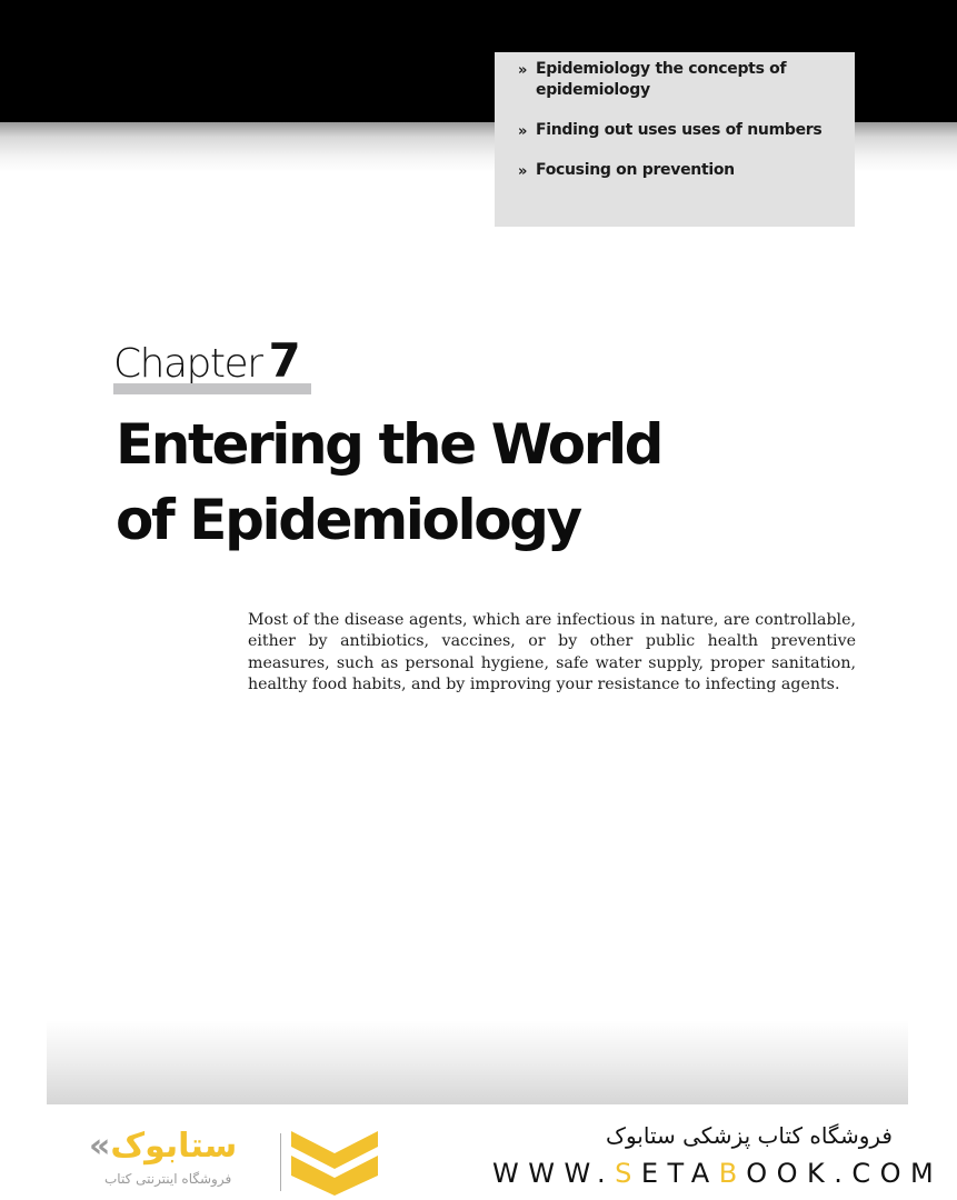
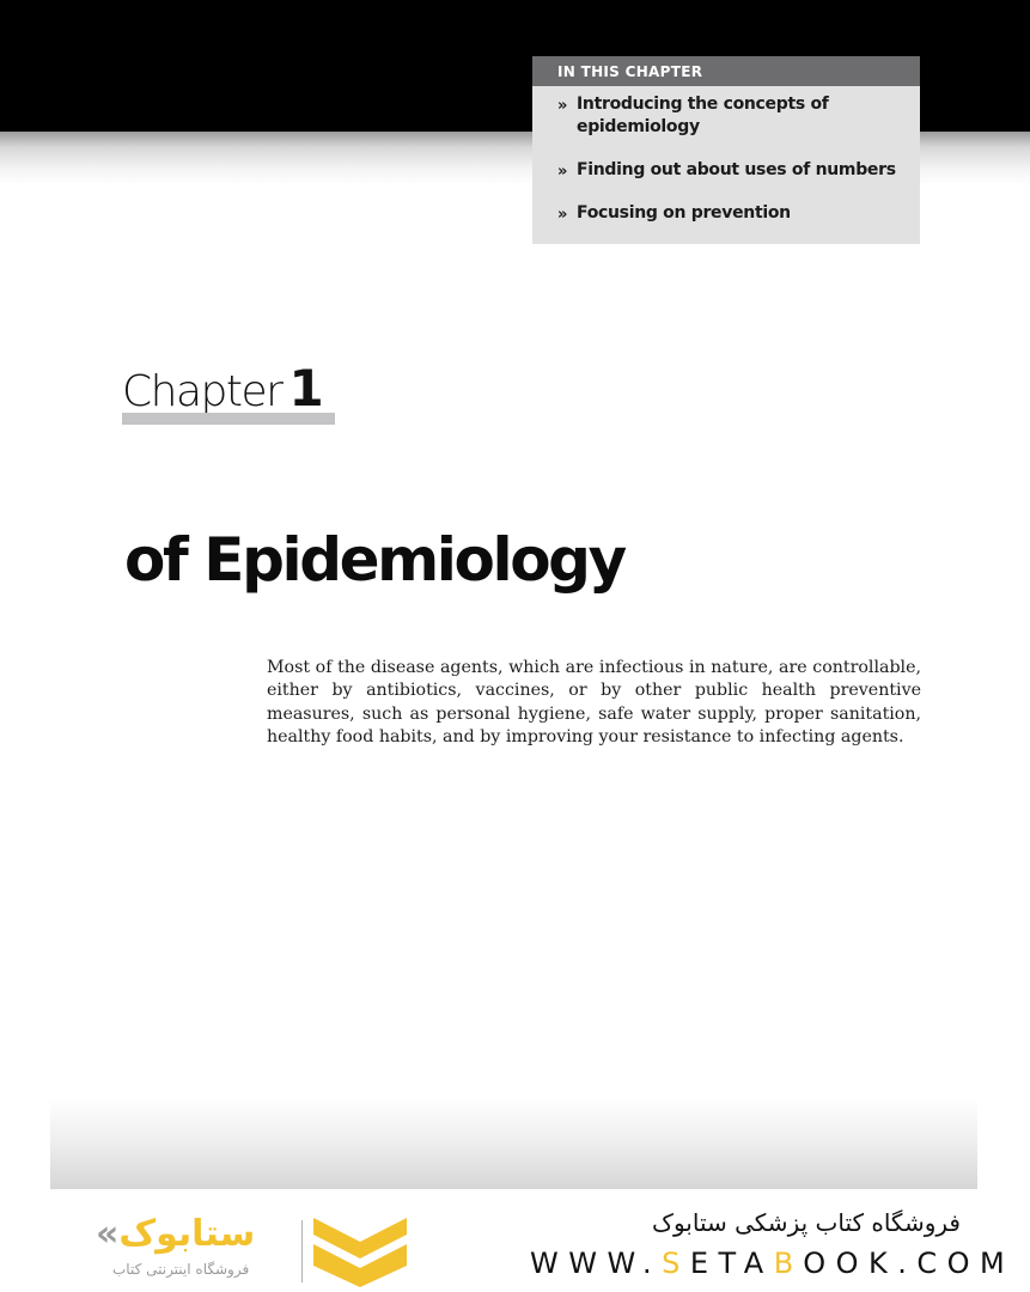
+ IN THIS CHAPTER
  »
- Epidemiology the concepts of epidemiology
+ Introducing the concepts of epidemiology
  »
- Finding out uses uses of numbers
+ Finding out about uses of numbers
  »
  Focusing on prevention
- Chapter 7
+ Chapter 1
- Entering the World
  of Epidemiology
  Most of the disease agents, which are infectious in nature, are controllable, either by antibiotics, vaccines, or by other public health preventive measures, such as personal hygiene, safe water supply, proper sanitation, healthy food habits, and by improving your resistance to infecting agents.
  « ستابوک
  فروشگاه اینترنتی کتاب
  فروشگاه کتاب پزشکی ستابوک
  WWW.SETABOOK.COM
